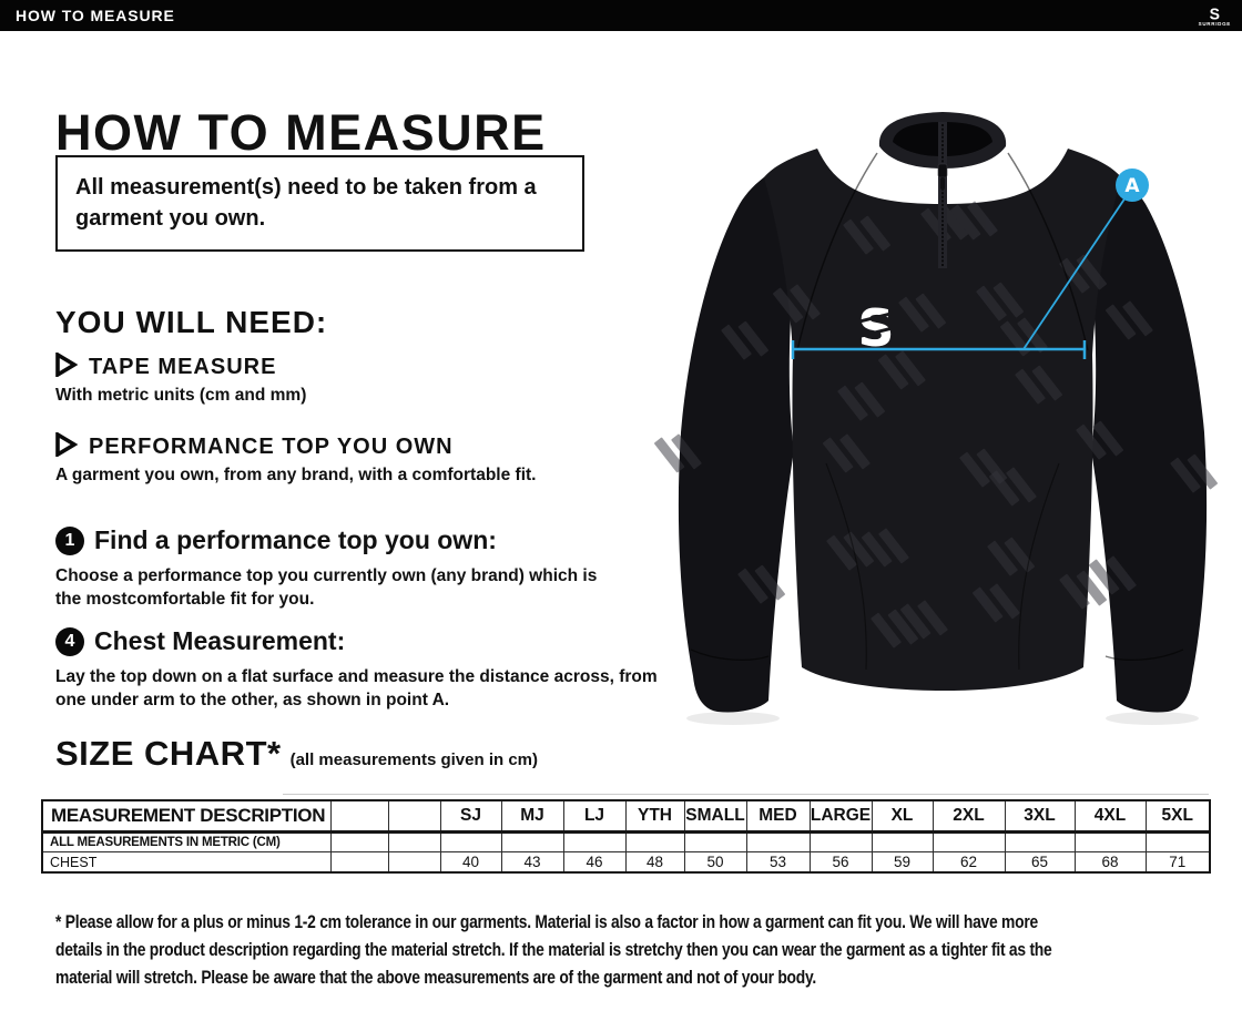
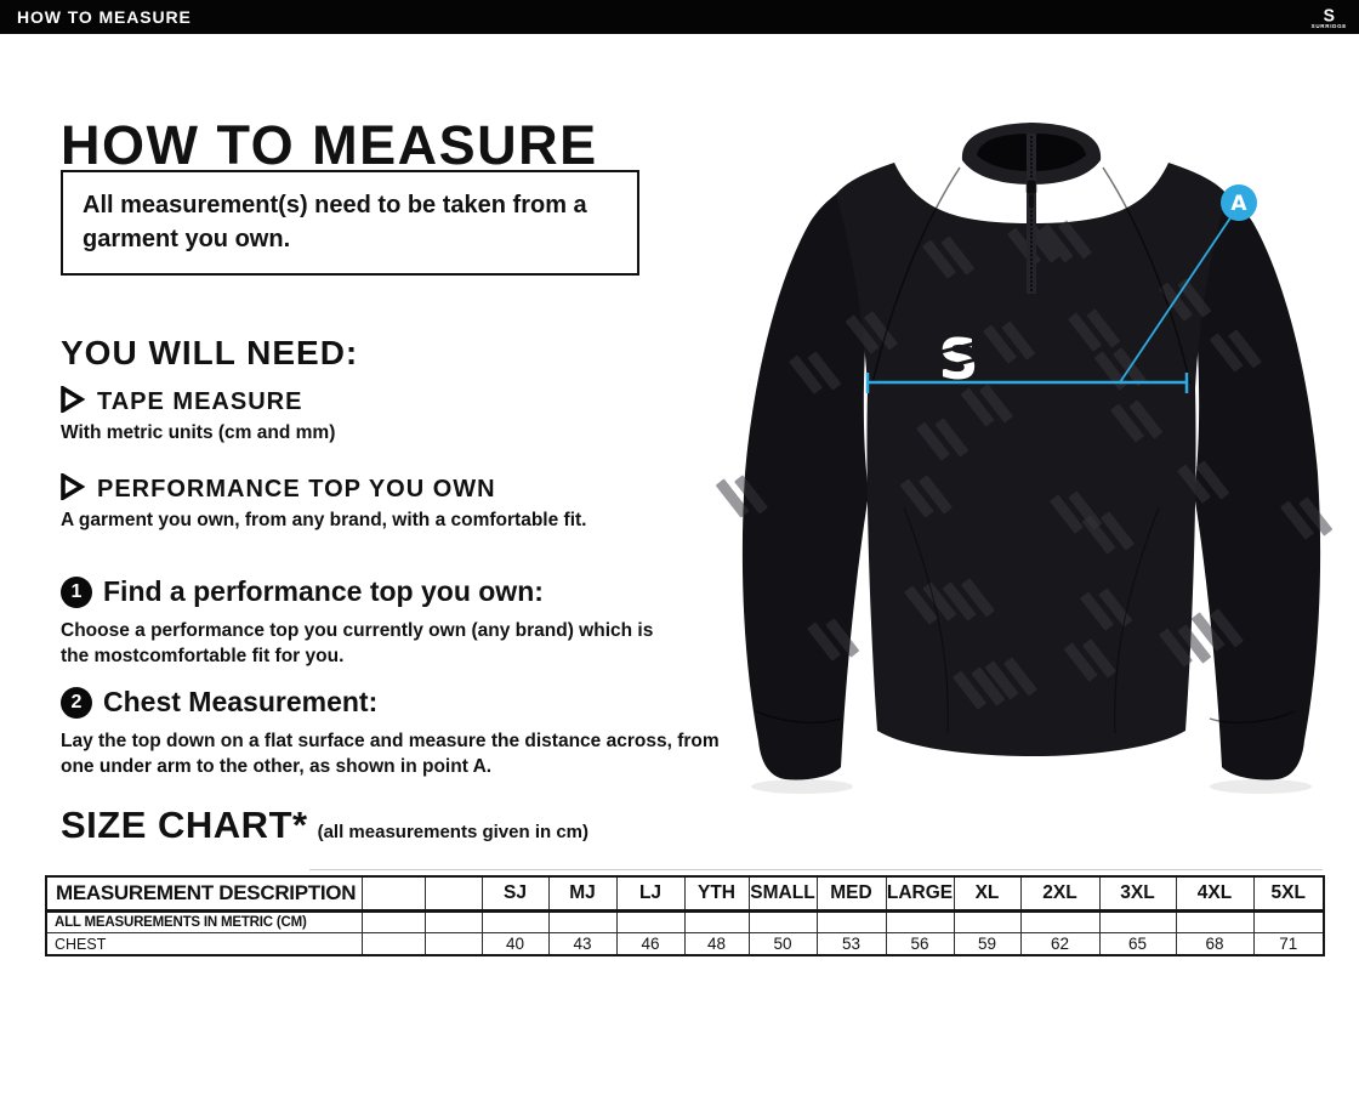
  HOW TO MEASURE
  S
  HOW TO MEASURE
  All measurement(s) need to be taken from a garment you own.
  YOU WILL NEED:
  TAPE MEASURE
  With metric units (cm and mm)
  PERFORMANCE TOP YOU OWN
  A garment you own, from any brand, with a comfortable fit.
  1
  Find a performance top you own:
  Choose a performance top you currently own (any brand) which is the mostcomfortable fit for you.
- 4
+ 2
  Chest Measurement:
  Lay the top down on a flat surface and measure the distance across, from one under arm to the other, as shown in point A.
  SIZE CHART*
  (all measurements given in cm)
  MEASUREMENT DESCRIPTION			SJ	MJ	LJ	YTH	SMALL	MED	LARGE	XL	2XL	3XL	4XL	5XL
  ALL MEASUREMENTS IN METRIC (CM)
  CHEST			40	43	46	48	50	53	56	59	62	65	68	71
- * Please allow for a plus or minus 1-2 cm tolerance in our garments. Material is also a factor in how a garment can fit you. We will have more details in the product description regarding the material stretch. If the material is stretchy then you can wear the garment as a tighter fit as the material will stretch. Please be aware that the above measurements are of the garment and not of your body.
  S
  A
